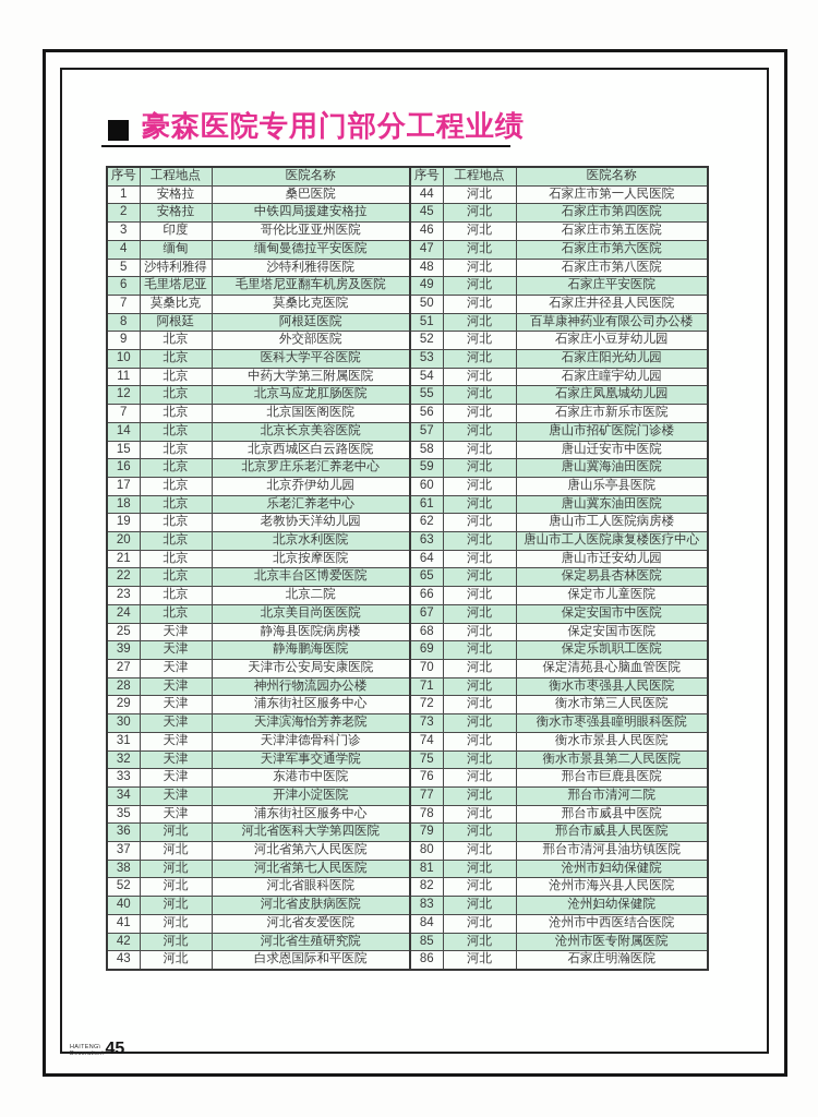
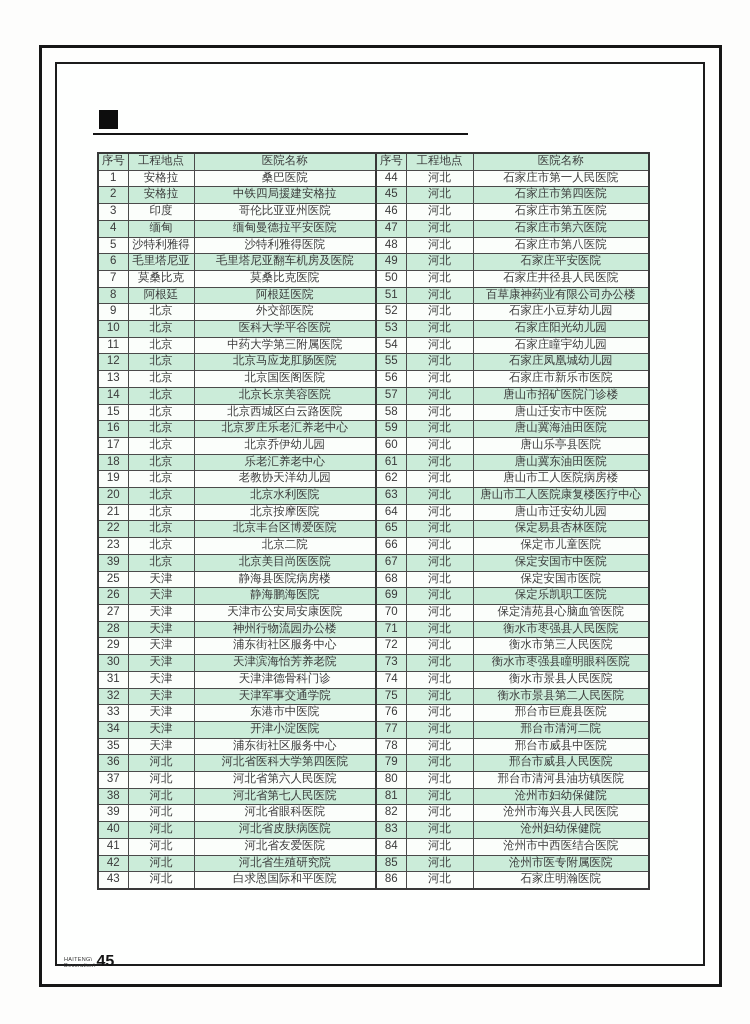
- 豪森医院专用门部分工程业绩
  序号	工程地点	医院名称	序号	工程地点	医院名称
  1	安格拉	桑巴医院	44	河北	石家庄市第一人民医院
  2	安格拉	中铁四局援建安格拉	45	河北	石家庄市第四医院
  3	印度	哥伦比亚亚州医院	46	河北	石家庄市第五医院
  4	缅甸	缅甸曼德拉平安医院	47	河北	石家庄市第六医院
  5	沙特利雅得	沙特利雅得医院	48	河北	石家庄市第八医院
  6	毛里塔尼亚	毛里塔尼亚翻车机房及医院	49	河北	石家庄平安医院
  7	莫桑比克	莫桑比克医院	50	河北	石家庄井径县人民医院
  8	阿根廷	阿根廷医院	51	河北	百草康神药业有限公司办公楼
  9	北京	外交部医院	52	河北	石家庄小豆芽幼儿园
  10	北京	医科大学平谷医院	53	河北	石家庄阳光幼儿园
  11	北京	中药大学第三附属医院	54	河北	石家庄瞳宇幼儿园
  12	北京	北京马应龙肛肠医院	55	河北	石家庄凤凰城幼儿园
- 7	北京	北京国医阁医院	56	河北	石家庄市新乐市医院
+ 13	北京	北京国医阁医院	56	河北	石家庄市新乐市医院
  14	北京	北京长京美容医院	57	河北	唐山市招矿医院门诊楼
  15	北京	北京西城区白云路医院	58	河北	唐山迁安市中医院
  16	北京	北京罗庄乐老汇养老中心	59	河北	唐山冀海油田医院
  17	北京	北京乔伊幼儿园	60	河北	唐山乐亭县医院
  18	北京	乐老汇养老中心	61	河北	唐山冀东油田医院
  19	北京	老教协天洋幼儿园	62	河北	唐山市工人医院病房楼
  20	北京	北京水利医院	63	河北	唐山市工人医院康复楼医疗中心
  21	北京	北京按摩医院	64	河北	唐山市迁安幼儿园
  22	北京	北京丰台区博爱医院	65	河北	保定易县杏林医院
  23	北京	北京二院	66	河北	保定市儿童医院
- 24	北京	北京美目尚医医院	67	河北	保定安国市中医院
+ 39	北京	北京美目尚医医院	67	河北	保定安国市中医院
  25	天津	静海县医院病房楼	68	河北	保定安国市医院
- 39	天津	静海鹏海医院	69	河北	保定乐凯职工医院
+ 26	天津	静海鹏海医院	69	河北	保定乐凯职工医院
  27	天津	天津市公安局安康医院	70	河北	保定清苑县心脑血管医院
  28	天津	神州行物流园办公楼	71	河北	衡水市枣强县人民医院
  29	天津	浦东街社区服务中心	72	河北	衡水市第三人民医院
  30	天津	天津滨海怡芳养老院	73	河北	衡水市枣强县瞳明眼科医院
  31	天津	天津津德骨科门诊	74	河北	衡水市景县人民医院
  32	天津	天津军事交通学院	75	河北	衡水市景县第二人民医院
  33	天津	东港市中医院	76	河北	邢台市巨鹿县医院
  34	天津	开津小淀医院	77	河北	邢台市清河二院
  35	天津	浦东街社区服务中心	78	河北	邢台市威县中医院
  36	河北	河北省医科大学第四医院	79	河北	邢台市威县人民医院
  37	河北	河北省第六人民医院	80	河北	邢台市清河县油坊镇医院
  38	河北	河北省第七人民医院	81	河北	沧州市妇幼保健院
- 52	河北	河北省眼科医院	82	河北	沧州市海兴县人民医院
+ 39	河北	河北省眼科医院	82	河北	沧州市海兴县人民医院
  40	河北	河北省皮肤病医院	83	河北	沧州妇幼保健院
  41	河北	河北省友爱医院	84	河北	沧州市中西医结合医院
  42	河北	河北省生殖研究院	85	河北	沧州市医专附属医院
  43	河北	白求恩国际和平医院	86	河北	石家庄明瀚医院
  45
